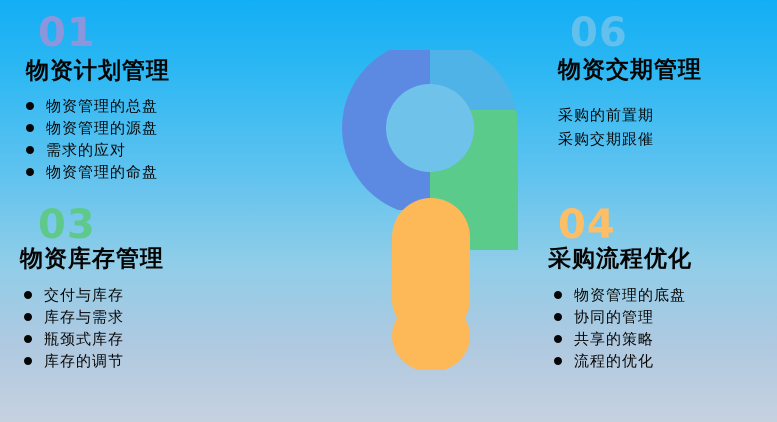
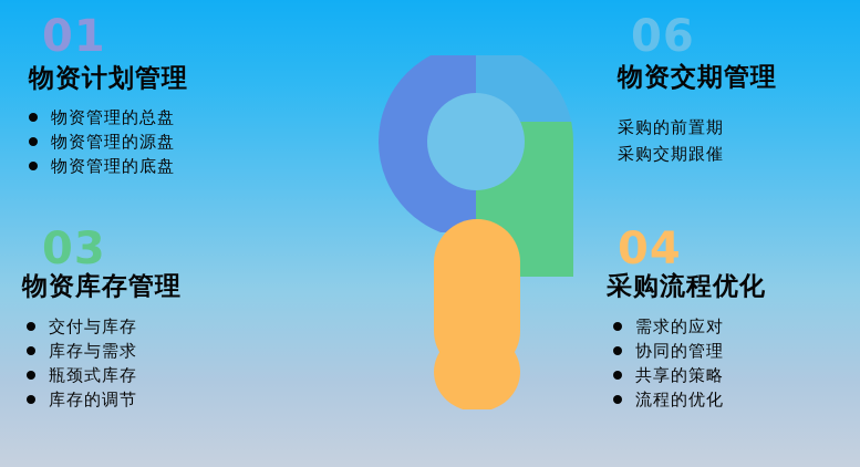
  01
  物资计划管理
  物资管理的总盘
  物资管理的源盘
- 需求的应对
+ 物资管理的底盘
- 物资管理的命盘
  06
  物资交期管理
  采购的前置期
  采购交期跟催
  03
  物资库存管理
  交付与库存
  库存与需求
  瓶颈式库存
  库存的调节
  04
  采购流程优化
- 物资管理的底盘
+ 需求的应对
  协同的管理
  共享的策略
  流程的优化
